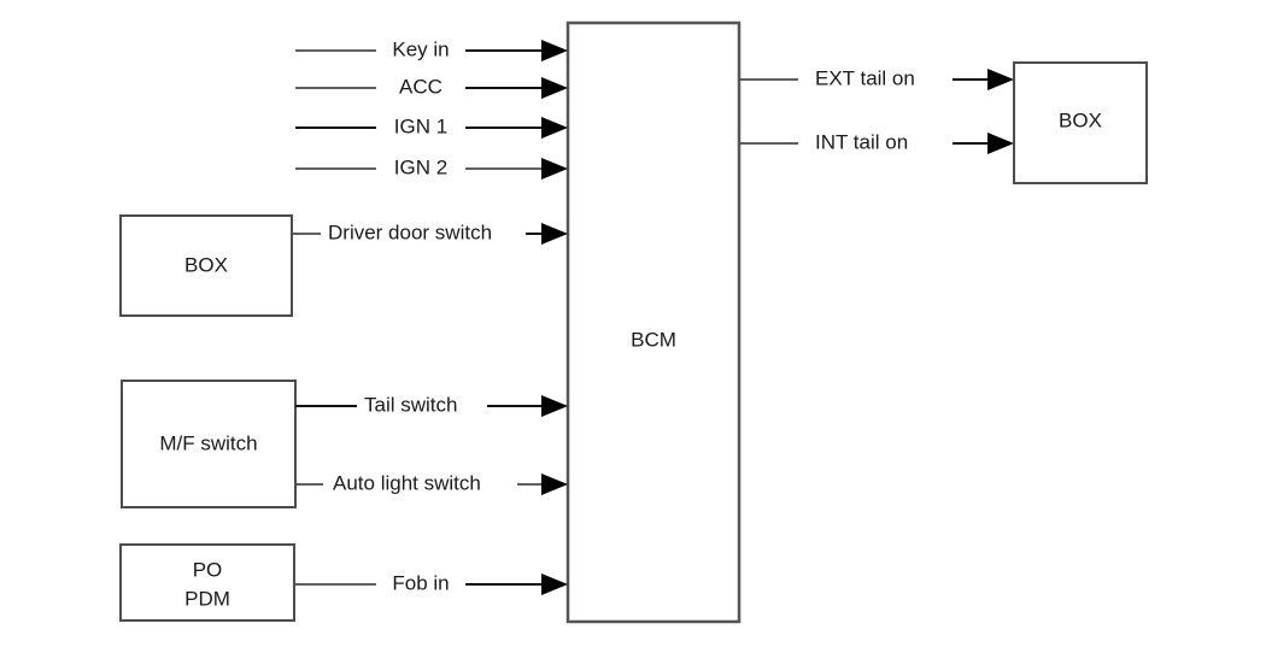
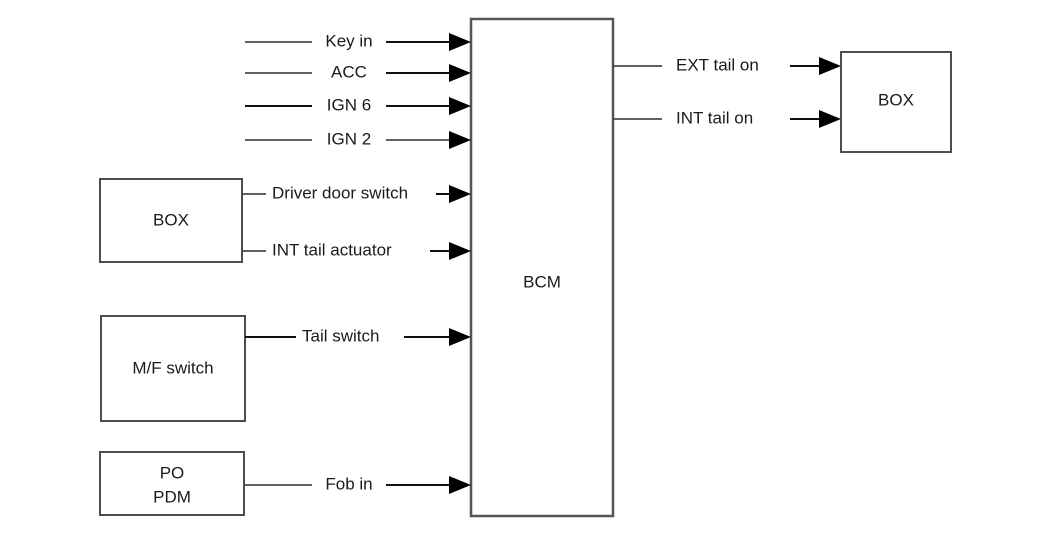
  BCM
  Key in
  ACC
- IGN 1
+ IGN 6
  IGN 2
  BOX
  Driver door switch
+ INT tail actuator
  M/F switch
  Tail switch
- Auto light switch
  PO
  PDM
  Fob in
  EXT tail on
  INT tail on
  BOX
